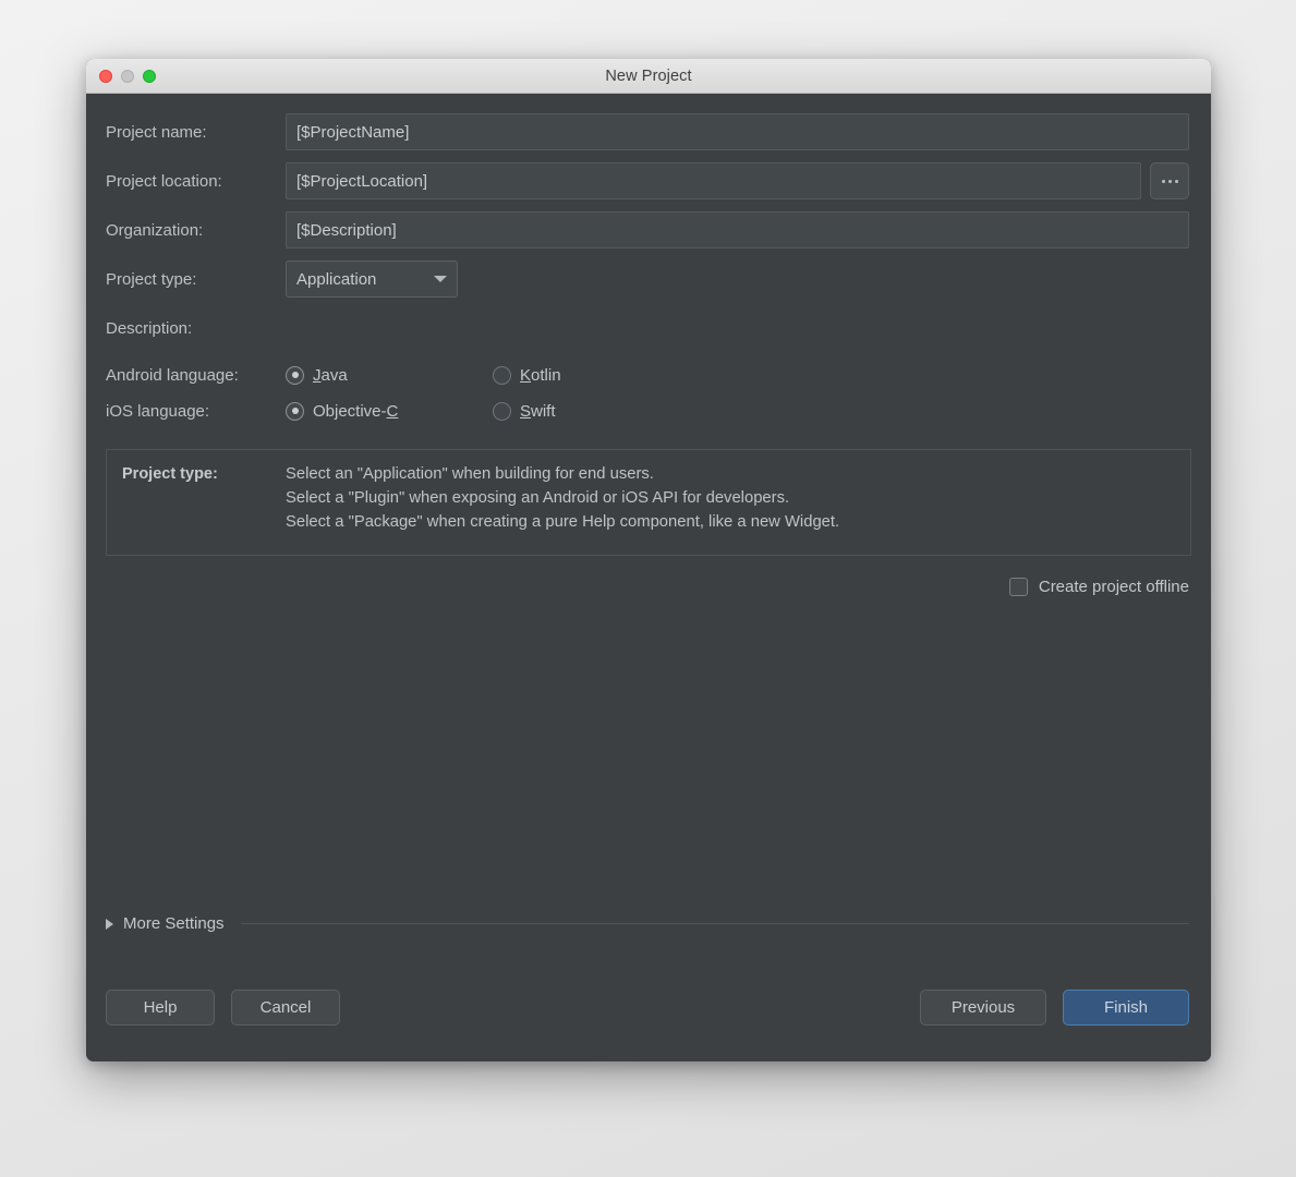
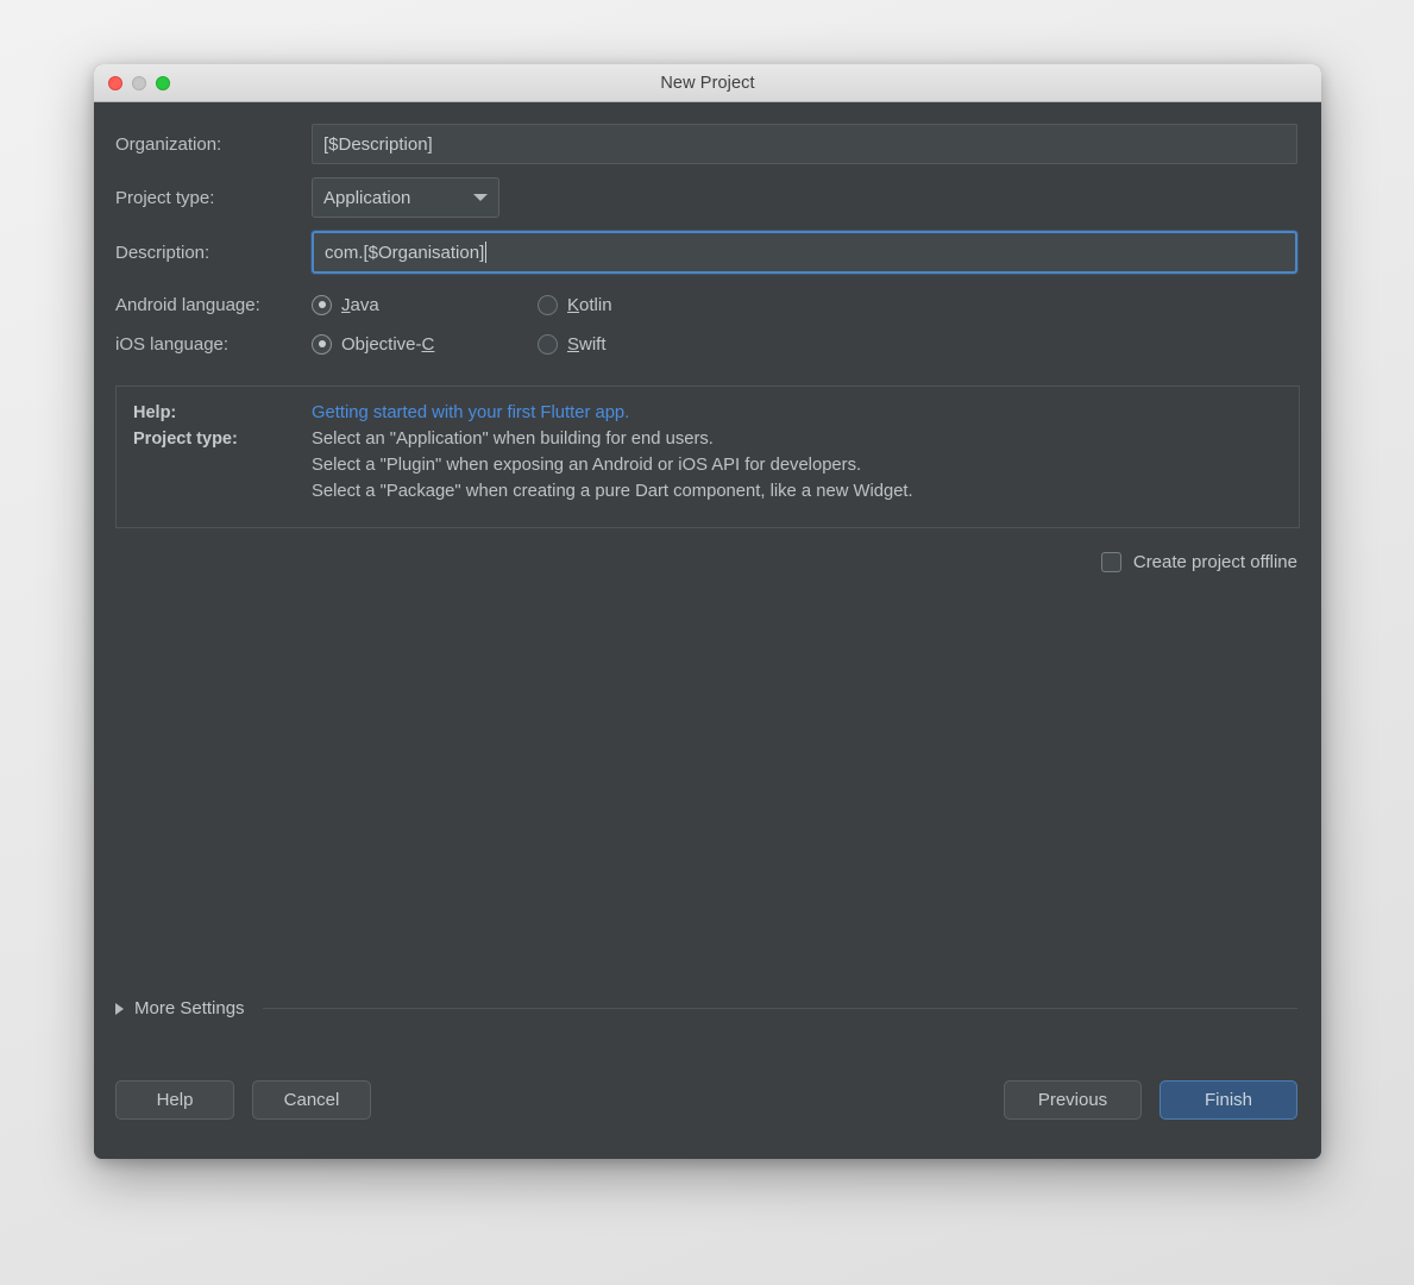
  New Project
- Project name:
- [$ProjectName]
- Project location:
- [$ProjectLocation]
  Organization:
  [$Description]
  Project type:
  Application
  Description:
+ com.[$Organisation]
  Android language:
  Java
  Kotlin
  iOS language:
  Objective-C
  Swift
+ Help:
+ Getting started with your first Flutter app.
  Project type:
  Select an "Application" when building for end users.
  Select a "Plugin" when exposing an Android or iOS API for developers.
- Select a "Package" when creating a pure Help component, like a new Widget.
+ Select a "Package" when creating a pure Dart component, like a new Widget.
  Create project offline
  More Settings
  Help
  Cancel
  Previous
  Finish
